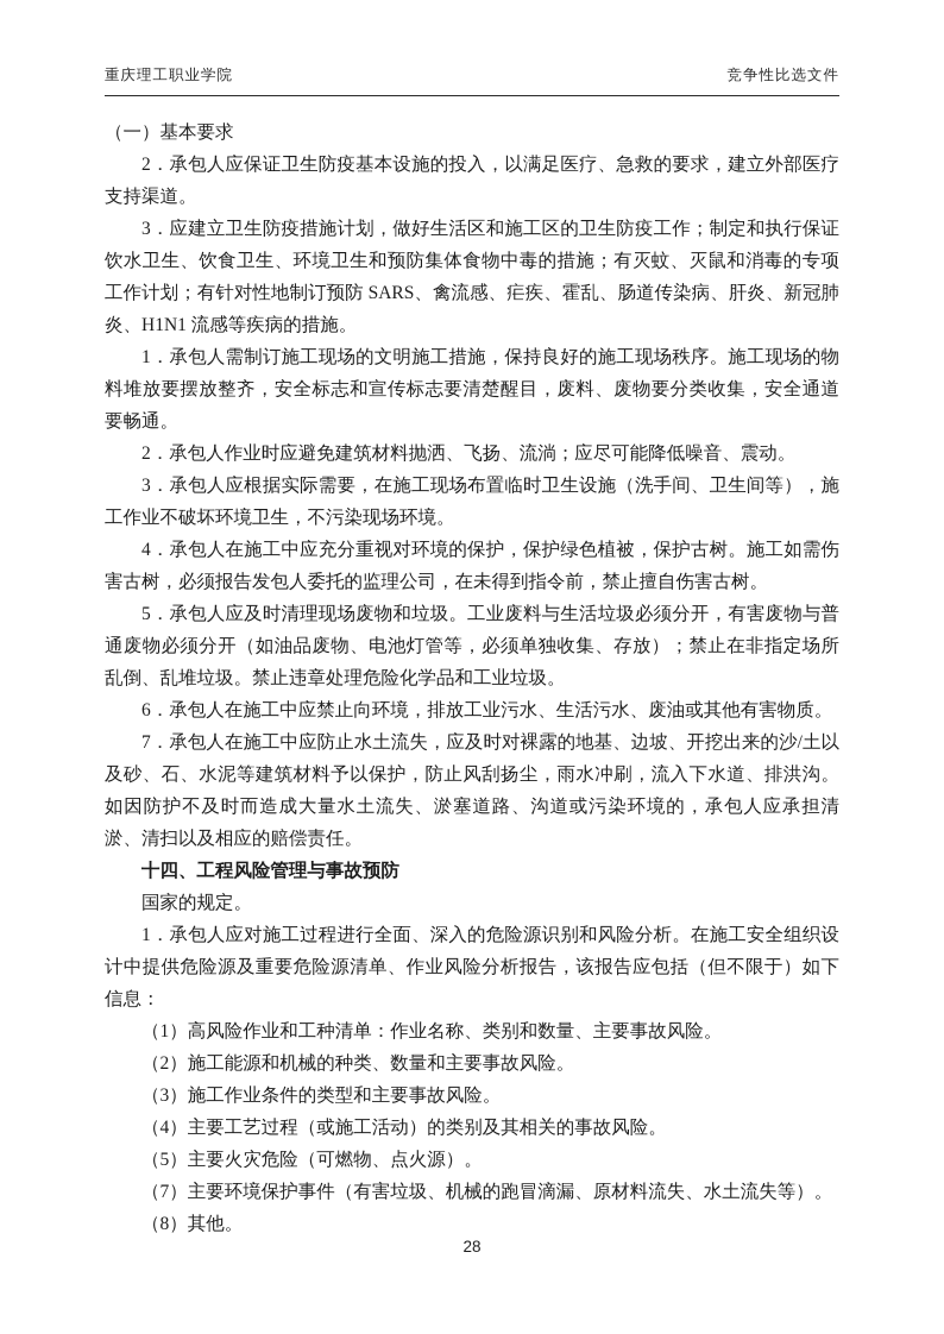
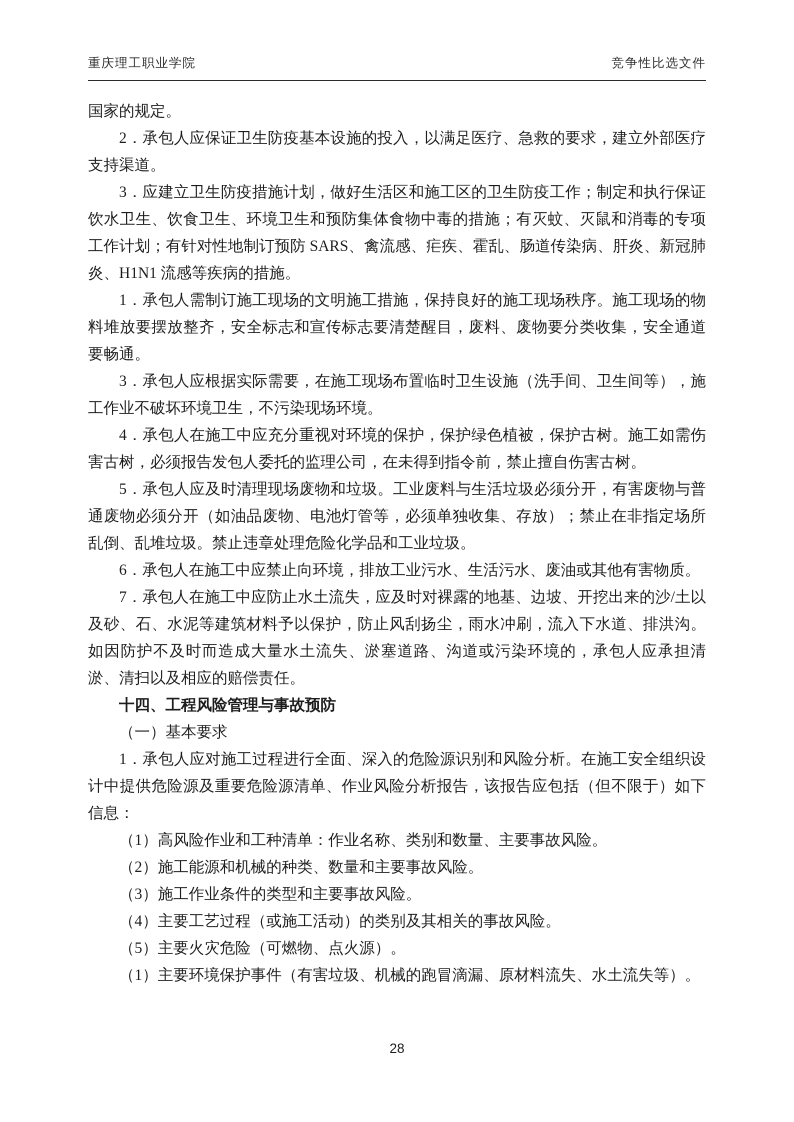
  重庆理工职业学院
  竞争性比选文件
- （一）基本要求
+ 国家的规定。
  2．承包人应保证卫生防疫基本设施的投入，以满足医疗、急救的要求，建立外部医疗支持渠道。
  3．应建立卫生防疫措施计划，做好生活区和施工区的卫生防疫工作；制定和执行保证饮水卫生、饮食卫生、环境卫生和预防集体食物中毒的措施；有灭蚊、灭鼠和消毒的专项工作计划；有针对性地制订预防 SARS、禽流感、疟疾、霍乱、肠道传染病、肝炎、新冠肺炎、H1N1 流感等疾病的措施。
  1．承包人需制订施工现场的文明施工措施，保持良好的施工现场秩序。施工现场的物料堆放要摆放整齐，安全标志和宣传标志要清楚醒目，废料、废物要分类收集，安全通道要畅通。
- 2．承包人作业时应避免建筑材料抛洒、飞扬、流淌；应尽可能降低噪音、震动。
  3．承包人应根据实际需要，在施工现场布置临时卫生设施（洗手间、卫生间等），施工作业不破坏环境卫生，不污染现场环境。
  4．承包人在施工中应充分重视对环境的保护，保护绿色植被，保护古树。施工如需伤害古树，必须报告发包人委托的监理公司，在未得到指令前，禁止擅自伤害古树。
  5．承包人应及时清理现场废物和垃圾。工业废料与生活垃圾必须分开，有害废物与普通废物必须分开（如油品废物、电池灯管等，必须单独收集、存放）；禁止在非指定场所乱倒、乱堆垃圾。禁止违章处理危险化学品和工业垃圾。
  6．承包人在施工中应禁止向环境，排放工业污水、生活污水、废油或其他有害物质。
  7．承包人在施工中应防止水土流失，应及时对裸露的地基、边坡、开挖出来的沙/土以及砂、石、水泥等建筑材料予以保护，防止风刮扬尘，雨水冲刷，流入下水道、排洪沟。如因防护不及时而造成大量水土流失、淤塞道路、沟道或污染环境的，承包人应承担清淤、清扫以及相应的赔偿责任。
  十四、工程风险管理与事故预防
- 国家的规定。
+ （一）基本要求
  1．承包人应对施工过程进行全面、深入的危险源识别和风险分析。在施工安全组织设计中提供危险源及重要危险源清单、作业风险分析报告，该报告应包括（但不限于）如下信息：
  （1）高风险作业和工种清单：作业名称、类别和数量、主要事故风险。
  （2）施工能源和机械的种类、数量和主要事故风险。
  （3）施工作业条件的类型和主要事故风险。
  （4）主要工艺过程（或施工活动）的类别及其相关的事故风险。
  （5）主要火灾危险（可燃物、点火源）。
- （7）主要环境保护事件（有害垃圾、机械的跑冒滴漏、原材料流失、水土流失等）。
+ （1）主要环境保护事件（有害垃圾、机械的跑冒滴漏、原材料流失、水土流失等）。
- （8）其他。
  28
